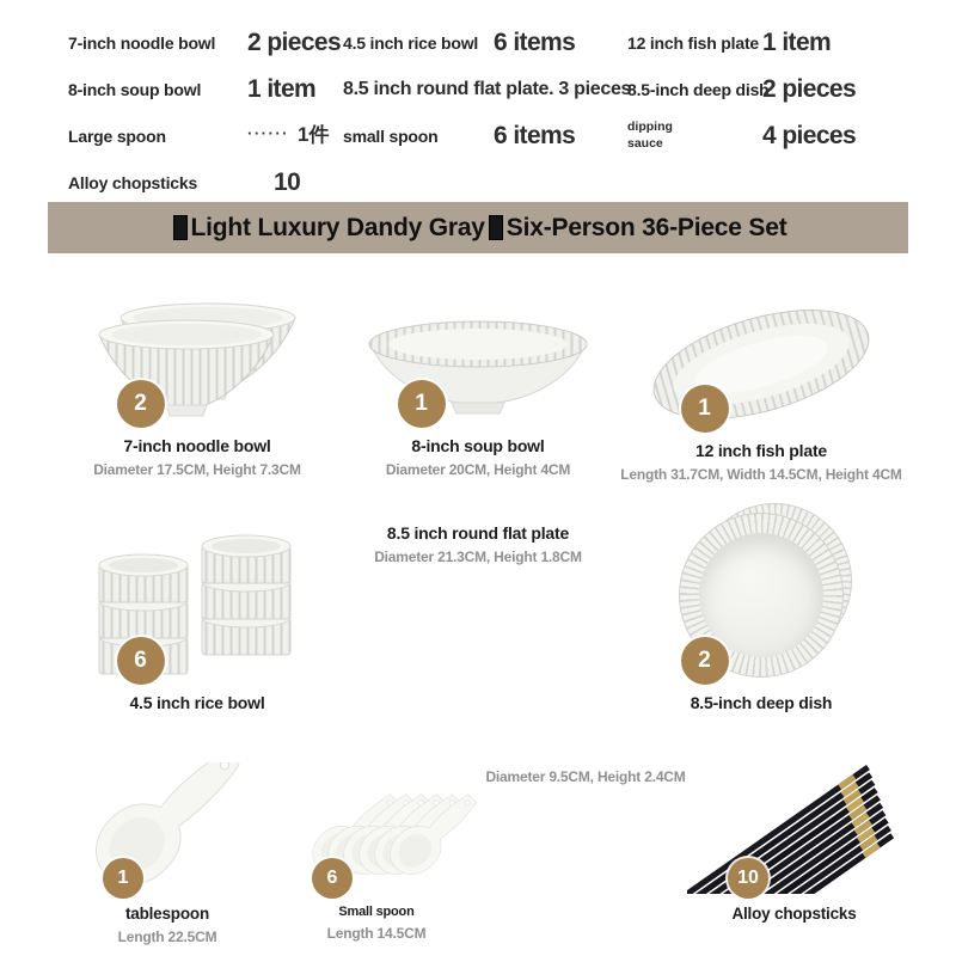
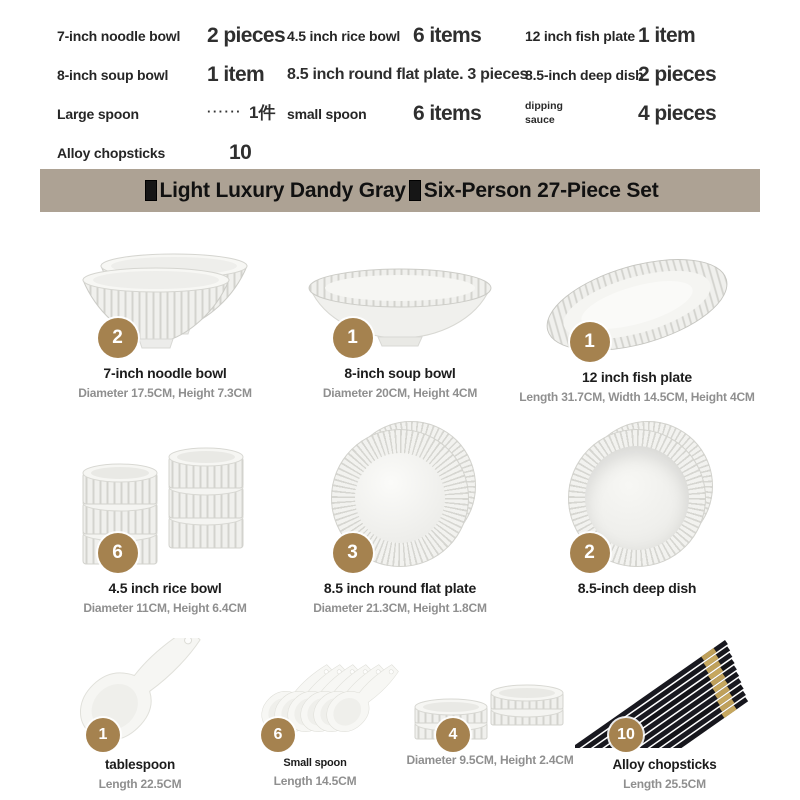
  7-inch noodle bowl
  2 pieces
  4.5 inch rice bowl
  6 items
  12 inch fish plate
  1 item
  8-inch soup bowl
  1 item
  8.5 inch round flat plate. 3 pieces
  8.5-inch deep dis
  2 pieces
  Large spoon
  ······ 1件
  small spoon
  6 items
  dipping sauce
  4 pieces
  Alloy chopsticks
  10
  Light Luxury Dandy Gray
- Six-Person 36-Piece Set
+ Six-Person 27-Piece Set
  2
  7-inch noodle bowl
  Diameter 17.5CM, Height 7.3CM
  1
  8-inch soup bowl
  Diameter 20CM, Height 4CM
  1
  12 inch fish plate
  Length 31.7CM, Width 14.5CM, Height 4CM
  6
  4.5 inch rice bowl
+ Diameter 11CM, Height 6.4CM
+ 3
  8.5 inch round flat plate
  Diameter 21.3CM, Height 1.8CM
  2
  8.5-inch deep dish
  1
  tablespoon
  Length 22.5CM
  6
  Small spoon
  Length 14.5CM
+ 4
  Diameter 9.5CM, Height 2.4CM
  10
  Alloy chopsticks
+ Length 25.5CM
